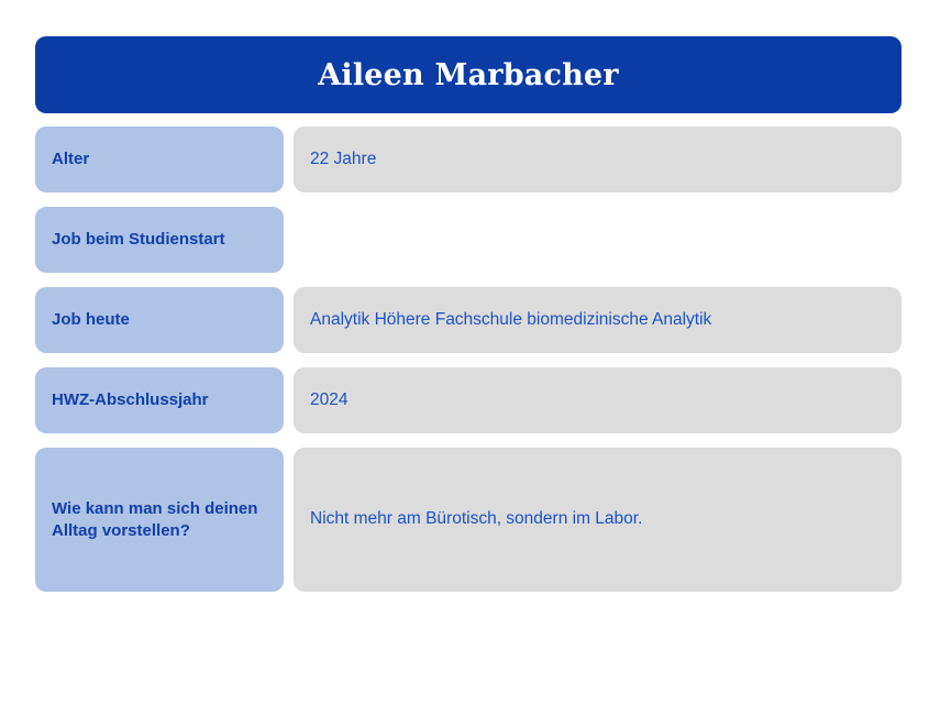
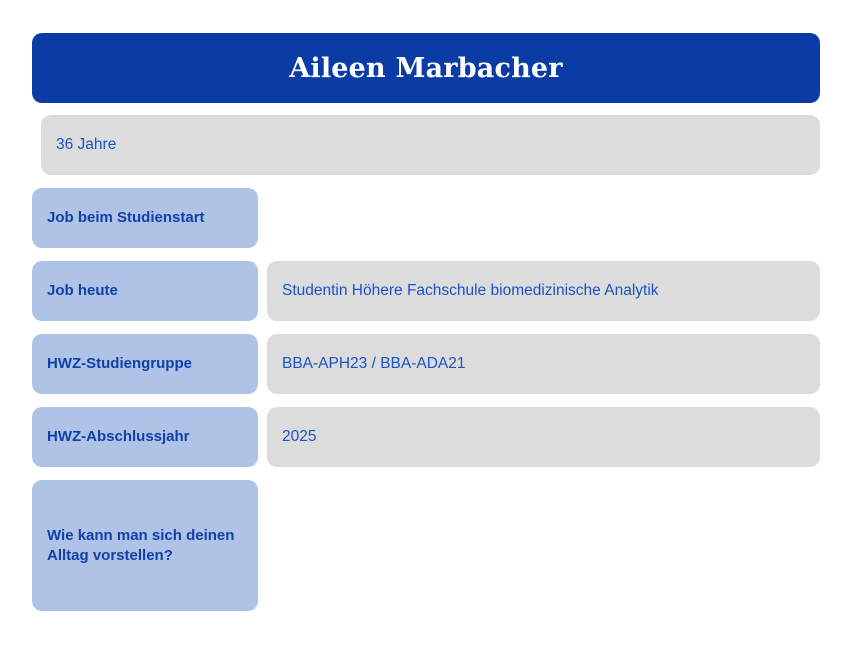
  Aileen Marbacher
- Alter
- 22 Jahre
+ 36 Jahre
  Job beim Studienstart
  Job heute
- Analytik Höhere Fachschule biomedizinische Analytik
+ Studentin Höhere Fachschule biomedizinische Analytik
+ HWZ-Studiengruppe
+ BBA-APH23 / BBA-ADA21
  HWZ-Abschlussjahr
- 2024
+ 2025
  Wie kann man sich deinen Alltag vorstellen?
- Nicht mehr am Bürotisch, sondern im Labor.
